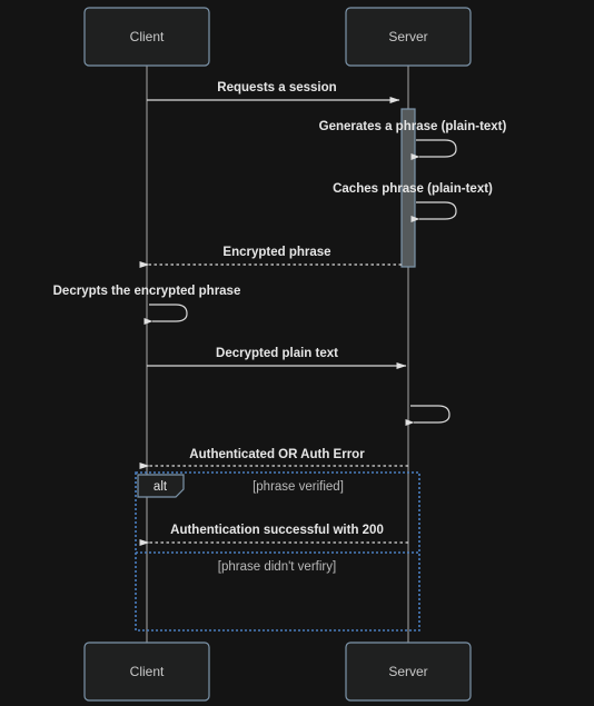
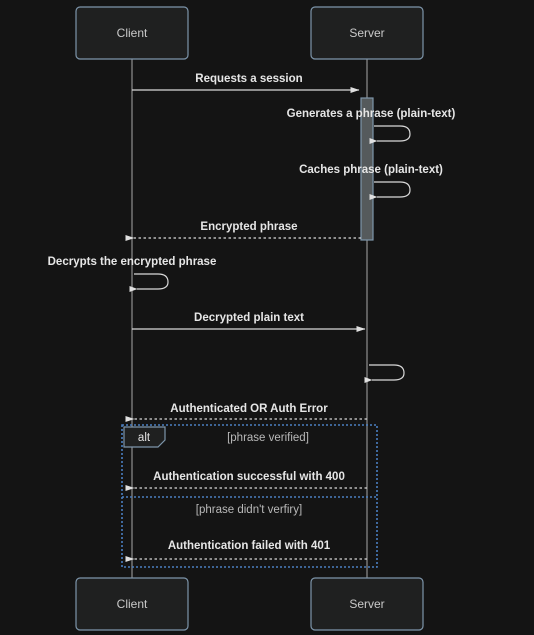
  Client
  Server
  Client
  Server
  Requests a session
  Generates a phrase (plain-text)
  Caches phrase (plain-text)
  Encrypted phrase
  Decrypts the encrypted phrase
  Decrypted plain text
  Authenticated OR Auth Error
  alt
  [phrase verified]
  [phrase didn't verfiry]
- Authentication successful with 200
+ Authentication successful with 400
+ Authentication failed with 401
